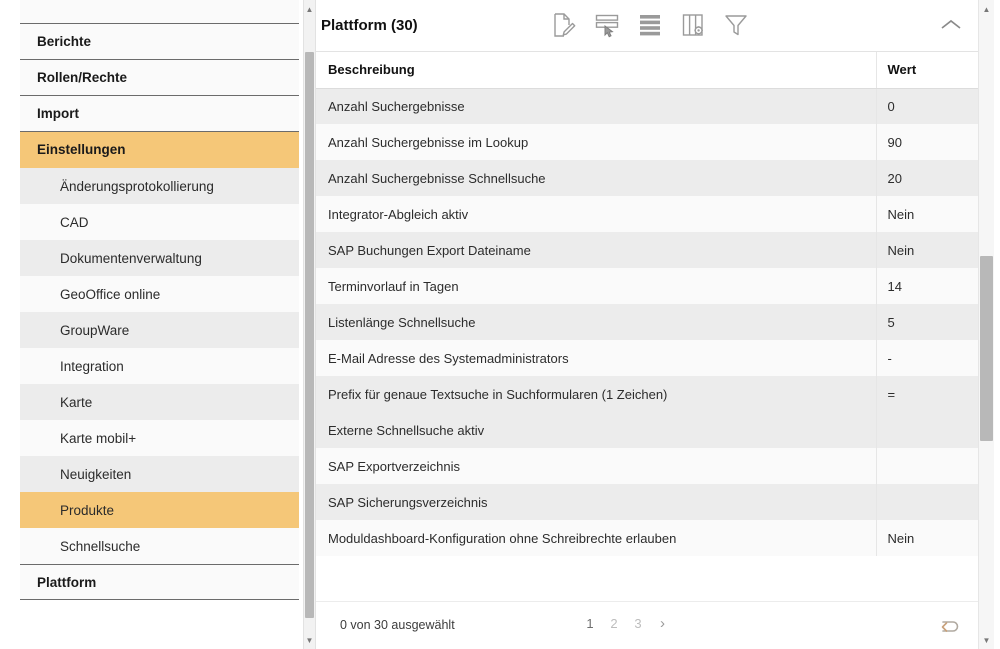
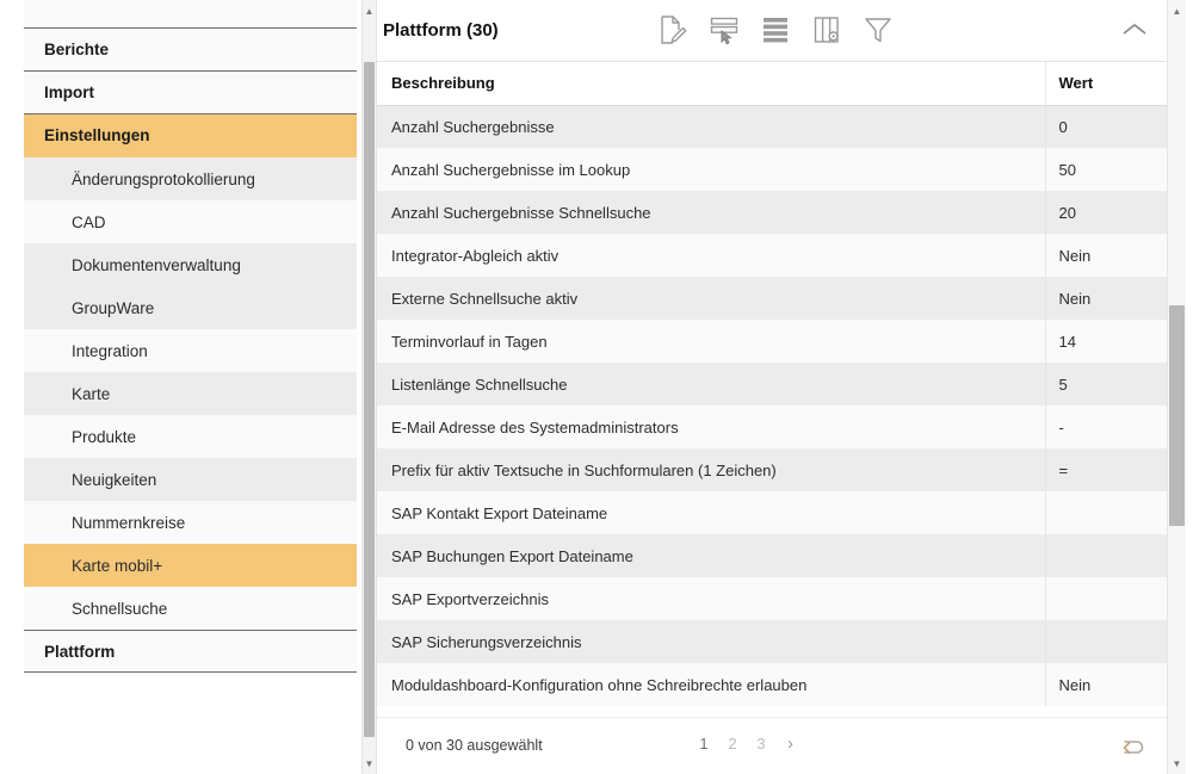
  Berichte
- Rollen/Rechte
  Import
  Einstellungen
  Änderungsprotokollierung
  CAD
  Dokumentenverwaltung
- GeoOffice online
  GroupWare
  Integration
  Karte
- Karte mobil+
+ Produkte
  Neuigkeiten
+ Nummernkreise
- Produkte
+ Karte mobil+
  Schnellsuche
  Plattform
  ▲
  ▼
  Plattform (30)
  Beschreibung	Wert
  Anzahl Suchergebnisse	0
- Anzahl Suchergebnisse im Lookup	90
+ Anzahl Suchergebnisse im Lookup	50
  Anzahl Suchergebnisse Schnellsuche	20
  Integrator-Abgleich aktiv	Nein
- SAP Buchungen Export Dateiname	Nein
+ Externe Schnellsuche aktiv	Nein
  Terminvorlauf in Tagen	14
  Listenlänge Schnellsuche	5
  E-Mail Adresse des Systemadministrators	-
- Prefix für genaue Textsuche in Suchformularen (1 Zeichen)	=
+ Prefix für aktiv Textsuche in Suchformularen (1 Zeichen)	=
+ SAP Kontakt Export Dateiname
- Externe Schnellsuche aktiv
+ SAP Buchungen Export Dateiname
  SAP Exportverzeichnis
  SAP Sicherungsverzeichnis
  Moduldashboard-Konfiguration ohne Schreibrechte erlauben	Nein
  0 von 30 ausgewählt
  1
  2
  3
  ›
  ▲
  ▼
